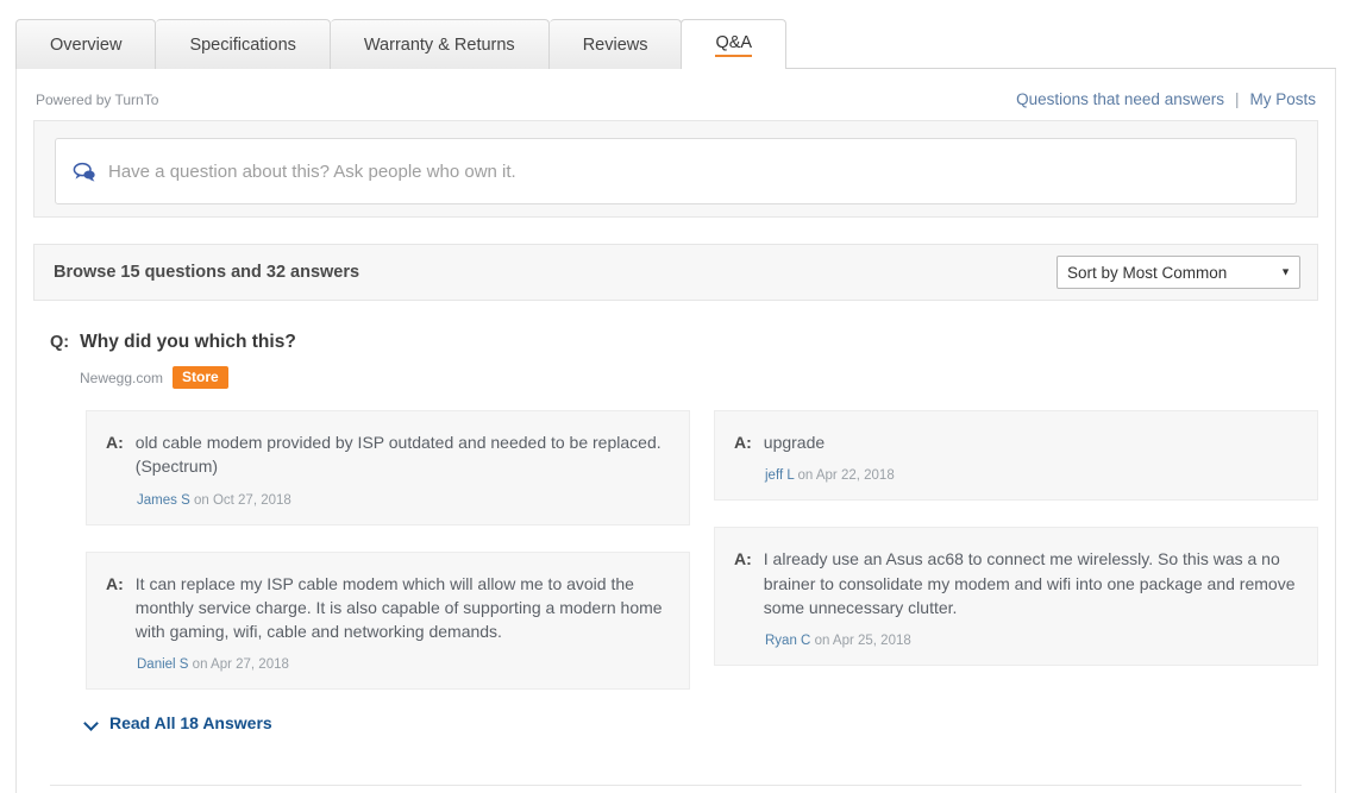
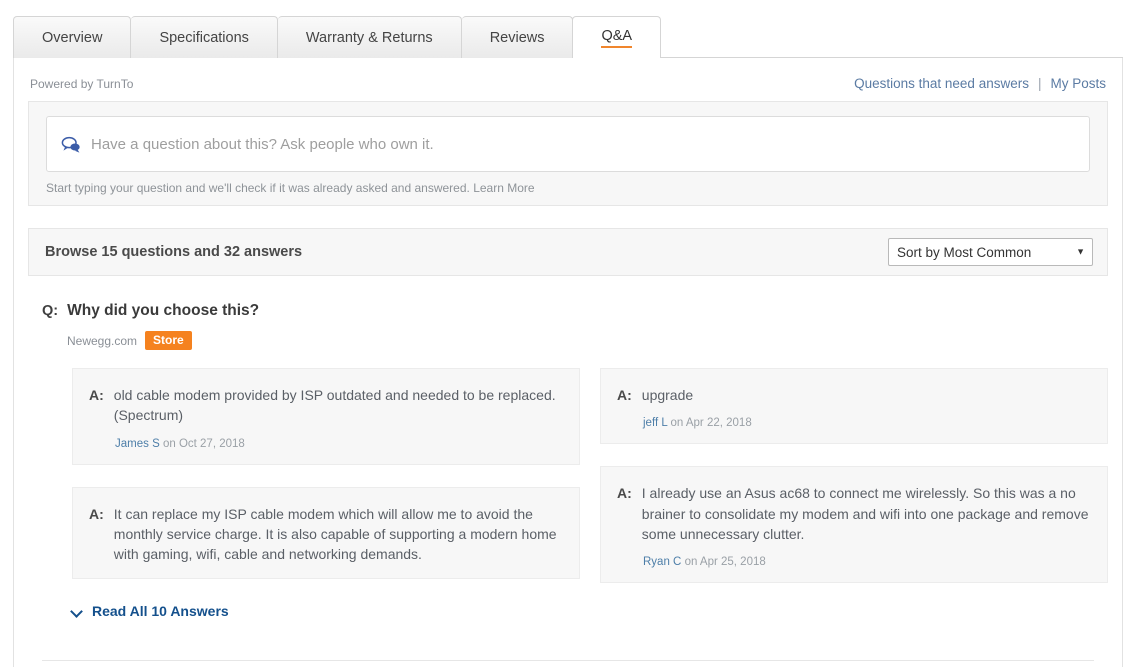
  Overview
  Specifications
  Warranty & Returns
  Reviews
  Q&A
  Powered by TurnTo
  Questions that need answers
  |
  My Posts
  Have a question about this? Ask people who own it.
+ Start typing your question and we'll check if it was already asked and answered. Learn More
  Browse 15 questions and 32 answers
  Sort by Most Common
  ▼
  Q:
- Why did you which this?
+ Why did you choose this?
  Newegg.com
  Store
  A:
  old cable modem provided by ISP outdated and needed to be replaced. (Spectrum)
  James S on Oct 27, 2018
  A:
  It can replace my ISP cable modem which will allow me to avoid the monthly service charge. It is also capable of supporting a modern home with gaming, wifi, cable and networking demands.
- Daniel S on Apr 27, 2018
  A:
  upgrade
  jeff L on Apr 22, 2018
  A:
  I already use an Asus ac68 to connect me wirelessly. So this was a no brainer to consolidate my modem and wifi into one package and remove some unnecessary clutter.
  Ryan C on Apr 25, 2018
- Read All 18 Answers
+ Read All 10 Answers
